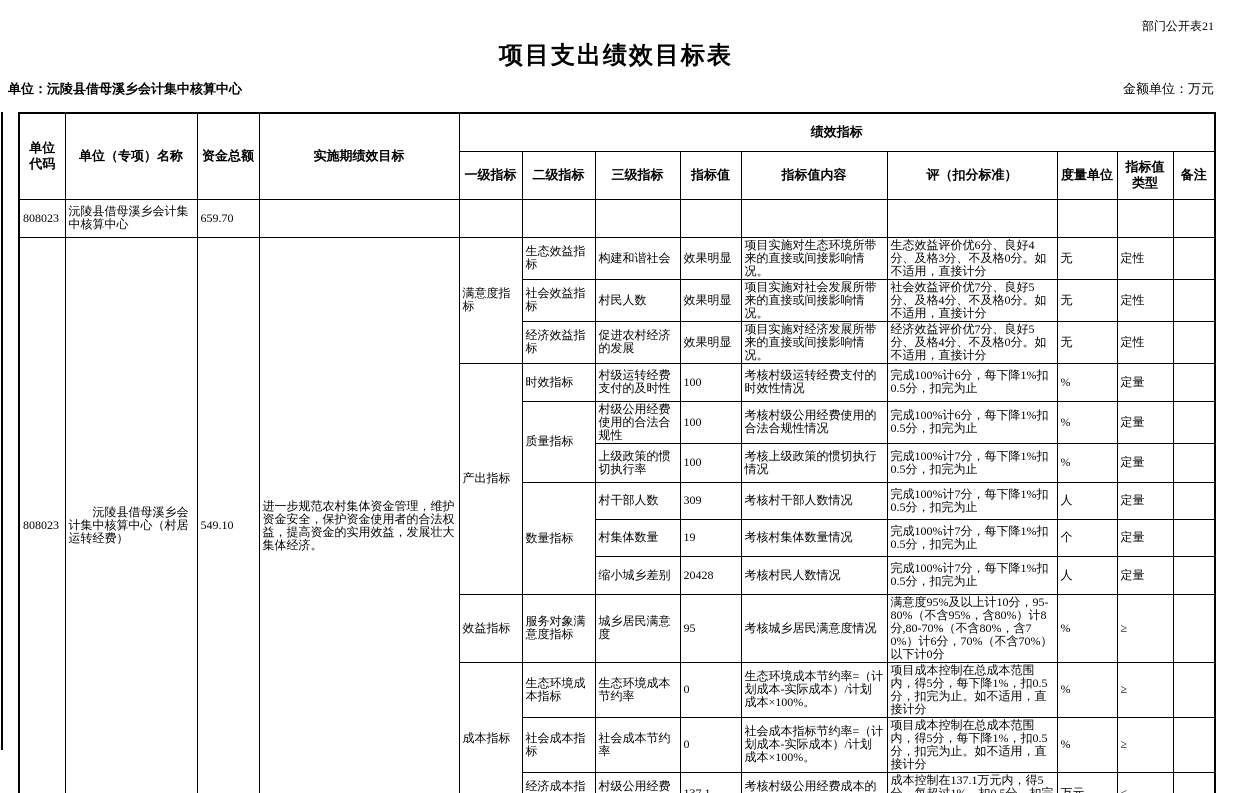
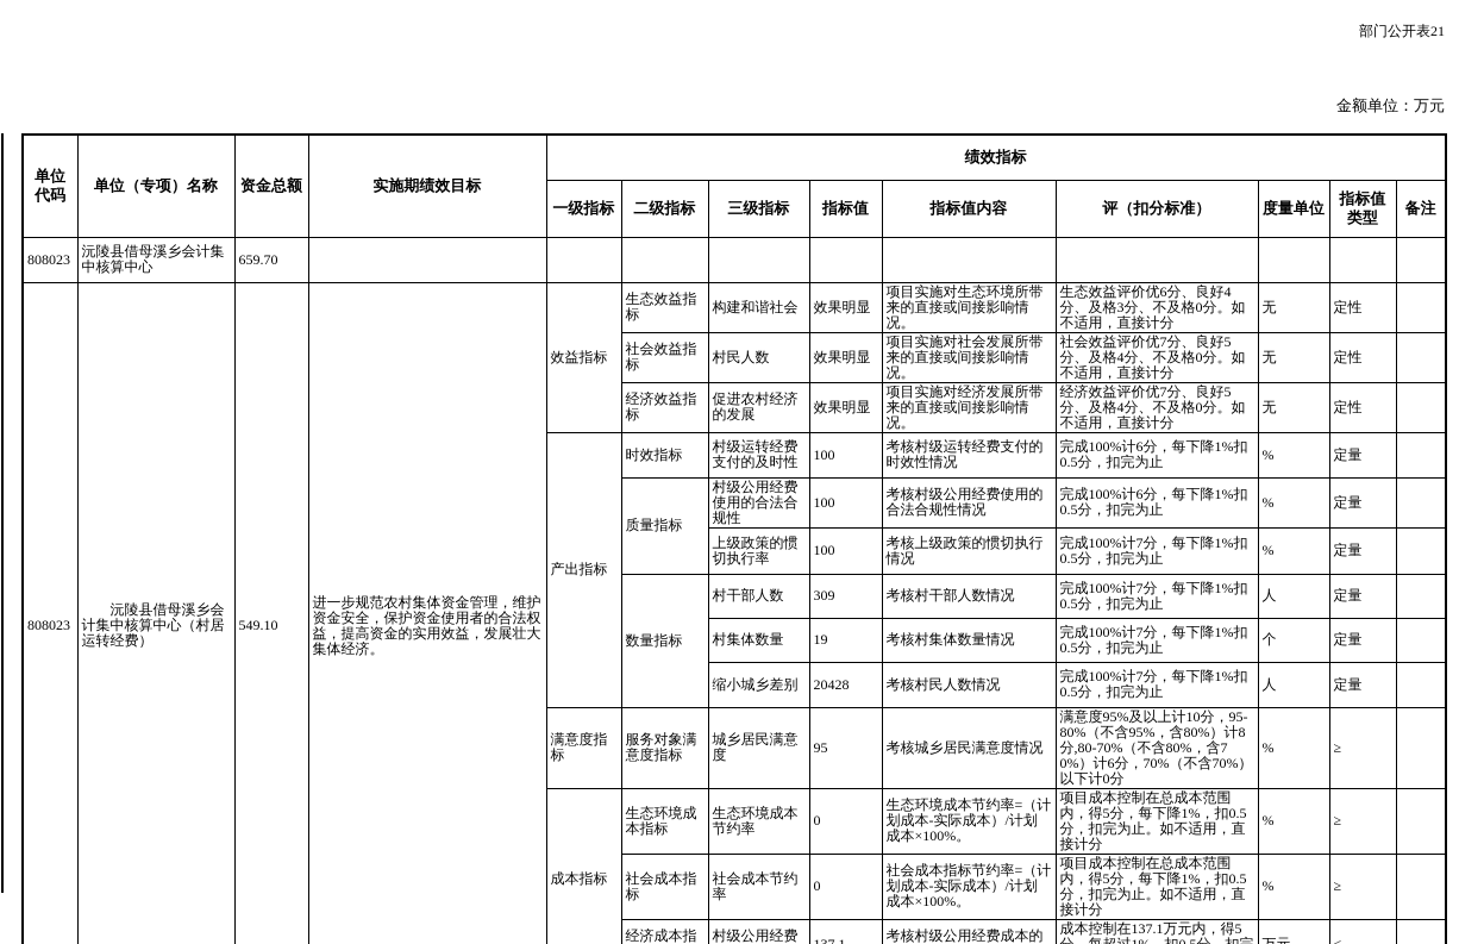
  部门公开表21
- 项目支出绩效目标表
- 单位：沅陵县借母溪乡会计集中核算中心
  金额单位：万元
  单位代码	单位（专项）名称	资金总额	实施期绩效目标	绩效指标
  一级指标	二级指标	三级指标	指标值	指标值内容	评（扣分标准）	度量单位	指标值类型	备注
  808023	沅陵县借母溪乡会计集中核算中心	659.70
- 808023	沅陵县借母溪乡会计集中核算中心（村居运转经费）	549.10	进一步规范农村集体资金管理，维护资金安全，保护资金使用者的合法权益，提高资金的实用效益，发展壮大集体经济。	满意度指标	生态效益指标	构建和谐社会	效果明显	项目实施对生态环境所带来的直接或间接影响情况。	生态效益评价优6分、良好4分、及格3分、不及格0分。如不适用，直接计分	无	定性
+ 808023	沅陵县借母溪乡会计集中核算中心（村居运转经费）	549.10	进一步规范农村集体资金管理，维护资金安全，保护资金使用者的合法权益，提高资金的实用效益，发展壮大集体经济。	效益指标	生态效益指标	构建和谐社会	效果明显	项目实施对生态环境所带来的直接或间接影响情况。	生态效益评价优6分、良好4分、及格3分、不及格0分。如不适用，直接计分	无	定性
  社会效益指标	村民人数	效果明显	项目实施对社会发展所带来的直接或间接影响情况。	社会效益评价优7分、良好5分、及格4分、不及格0分。如不适用，直接计分	无	定性
  经济效益指标	促进农村经济的发展	效果明显	项目实施对经济发展所带来的直接或间接影响情况。	经济效益评价优7分、良好5分、及格4分、不及格0分。如不适用，直接计分	无	定性
  产出指标	时效指标	村级运转经费支付的及时性	100	考核村级运转经费支付的时效性情况	完成100%计6分，每下降1%扣0.5分，扣完为止	%	定量
  质量指标	村级公用经费使用的合法合规性	100	考核村级公用经费使用的合法合规性情况	完成100%计6分，每下降1%扣0.5分，扣完为止	%	定量
  上级政策的惯切执行率	100	考核上级政策的惯切执行情况	完成100%计7分，每下降1%扣0.5分，扣完为止	%	定量
  数量指标	村干部人数	309	考核村干部人数情况	完成100%计7分，每下降1%扣0.5分，扣完为止	人	定量
  村集体数量	19	考核村集体数量情况	完成100%计7分，每下降1%扣0.5分，扣完为止	个	定量
  缩小城乡差别	20428	考核村民人数情况	完成100%计7分，每下降1%扣0.5分，扣完为止	人	定量
- 效益指标	服务对象满意度指标	城乡居民满意度	95	考核城乡居民满意度情况	满意度95%及以上计10分，95-80%（不含95%，含80%）计8分,80-70%（不含80%，含70%）计6分，70%（不含70%）以下计0分	%	≥
+ 满意度指标	服务对象满意度指标	城乡居民满意度	95	考核城乡居民满意度情况	满意度95%及以上计10分，95-80%（不含95%，含80%）计8分,80-70%（不含80%，含70%）计6分，70%（不含70%）以下计0分	%	≥
  成本指标	生态环境成本指标	生态环境成本节约率	0	生态环境成本节约率=（计划成本-实际成本）/计划成本×100%。	项目成本控制在总成本范围内，得5分，每下降1%，扣0.5分，扣完为止。如不适用，直接计分	%	≥
  社会成本指标	社会成本节约率	0	社会成本指标节约率=（计划成本-实际成本）/计划成本×100%。	项目成本控制在总成本范围内，得5分，每下降1%，扣0.5分，扣完为止。如不适用，直接计分	%	≥
